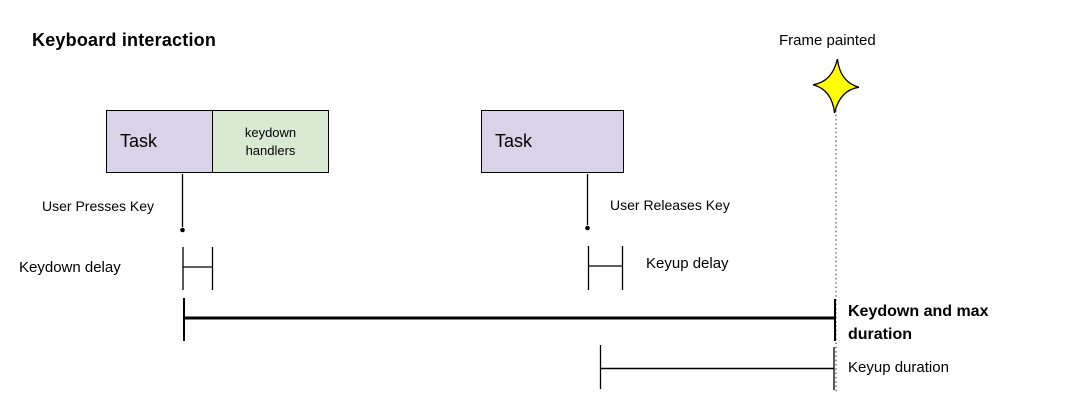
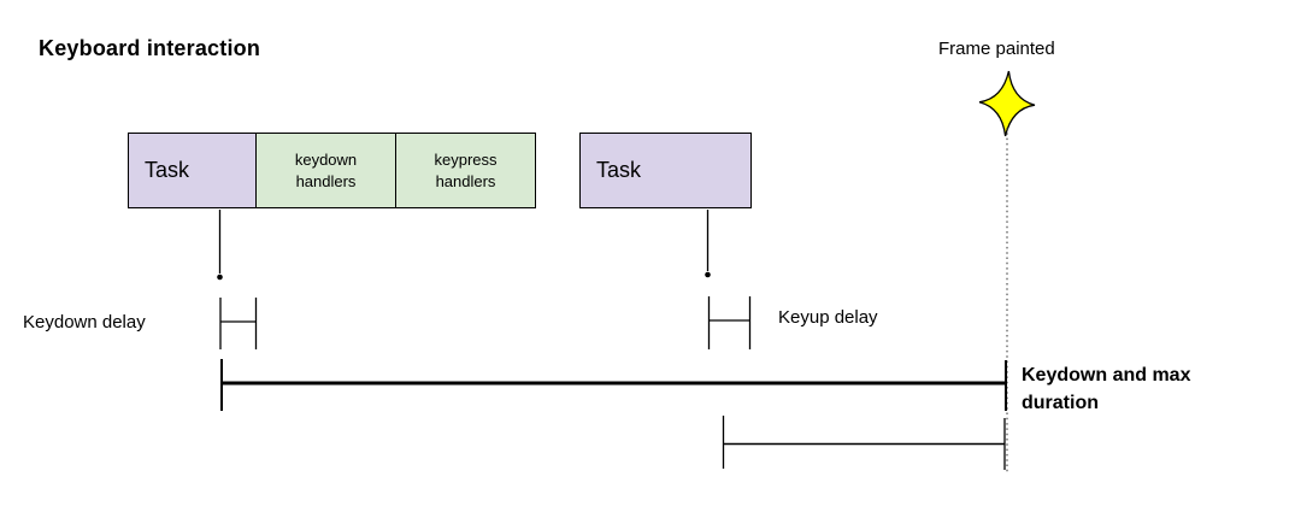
  Keyboard interaction
  Frame painted
  Task
  keydown handlers
+ keypress handlers
  Task
- User Presses Key
- User Releases Key
  Keydown delay
  Keyup delay
  Keydown and max duration
- Keyup duration
